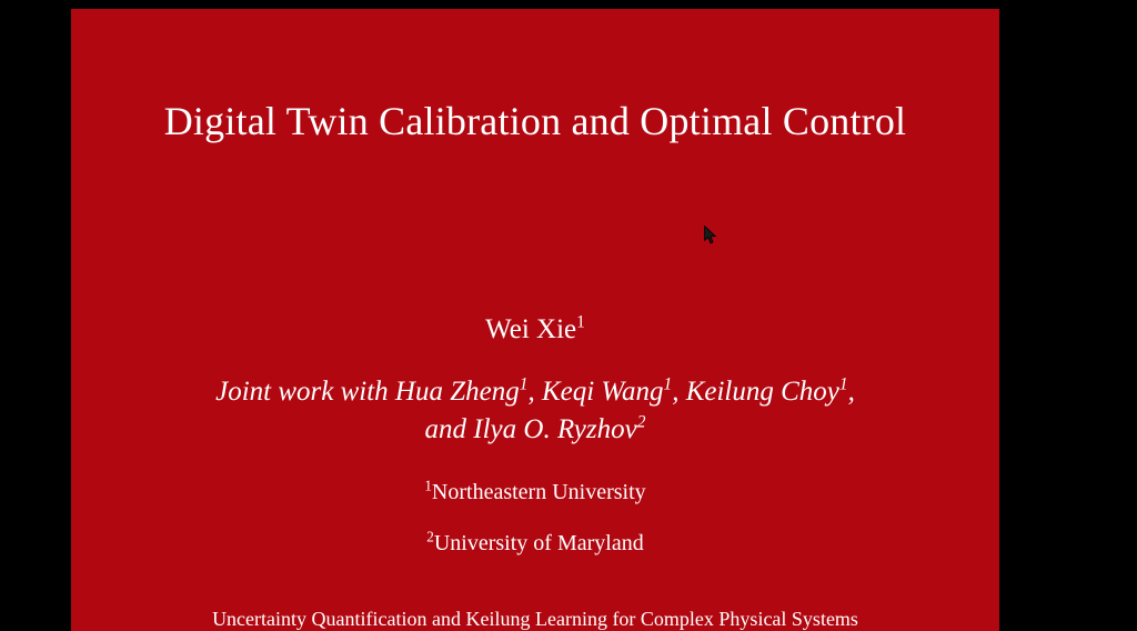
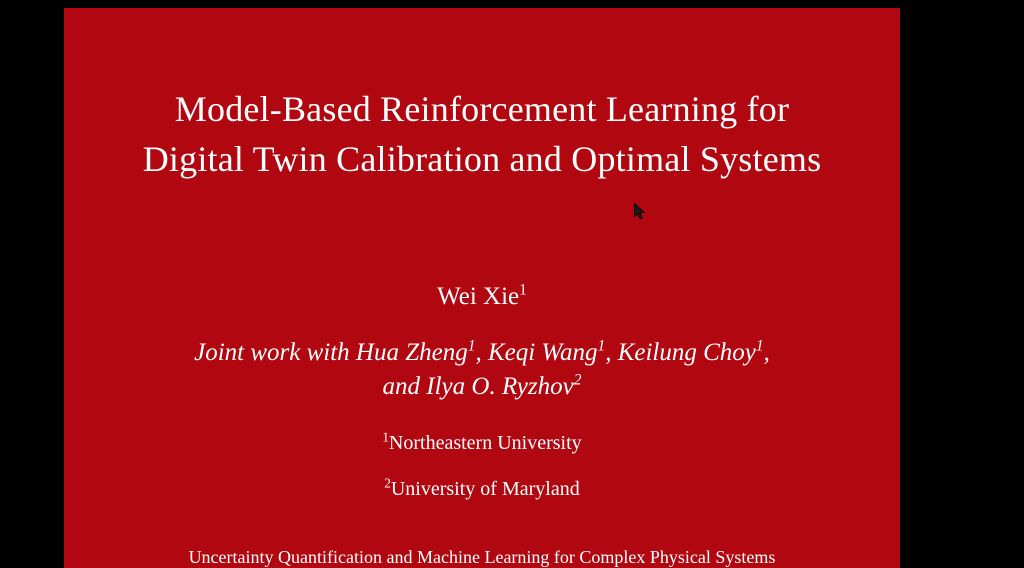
+ Model-Based Reinforcement Learning for
- Digital Twin Calibration and Optimal Control
+ Digital Twin Calibration and Optimal Systems
  Wei Xie1
  Joint work with Hua Zheng1, Keqi Wang1, Keilung Choy1,
  and Ilya O. Ryzhov2
  1Northeastern University
  2University of Maryland
- Uncertainty Quantification and Keilung Learning for Complex Physical Systems
+ Uncertainty Quantification and Machine Learning for Complex Physical Systems
